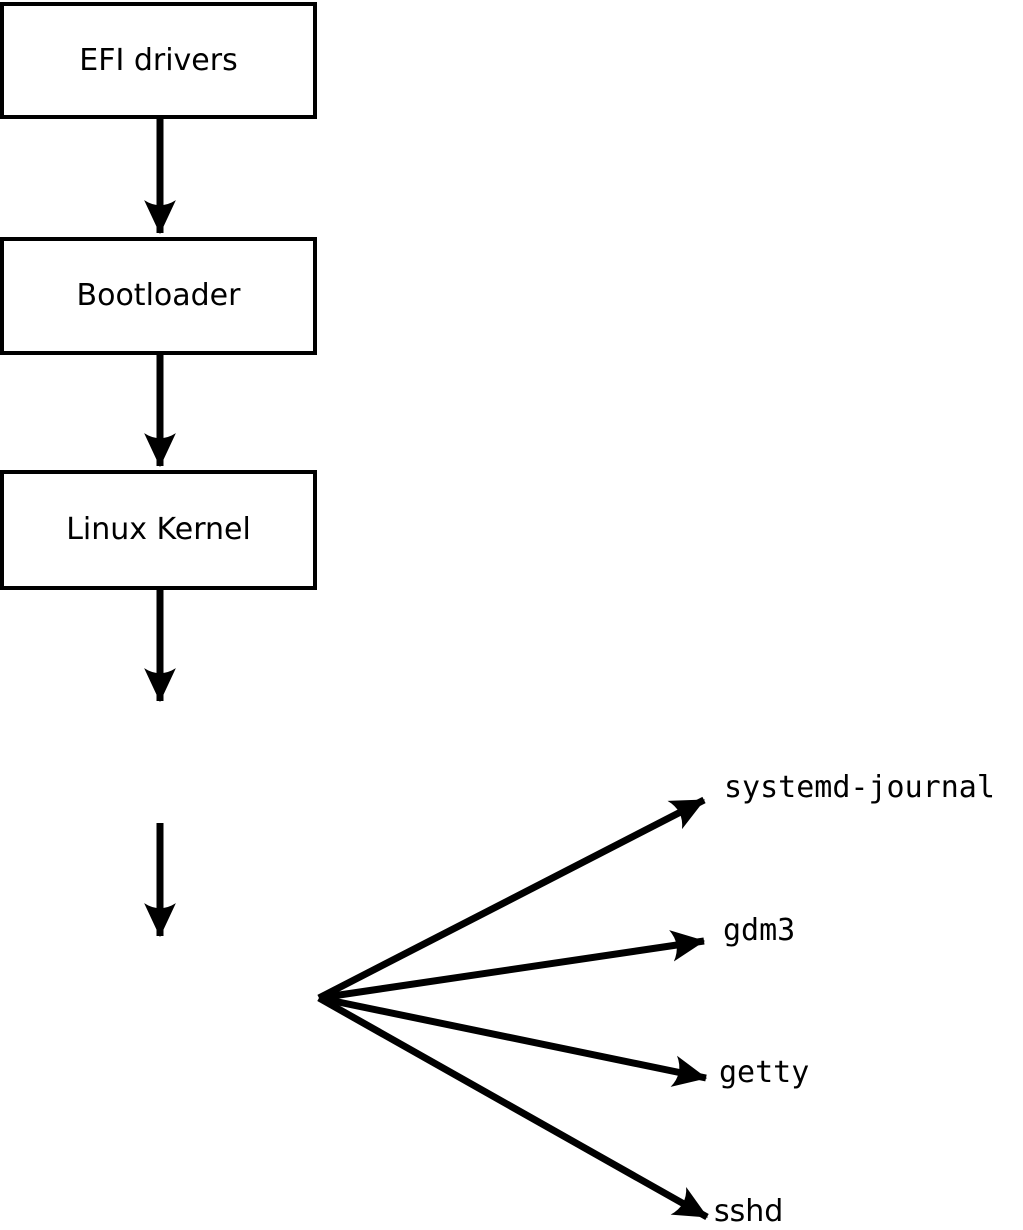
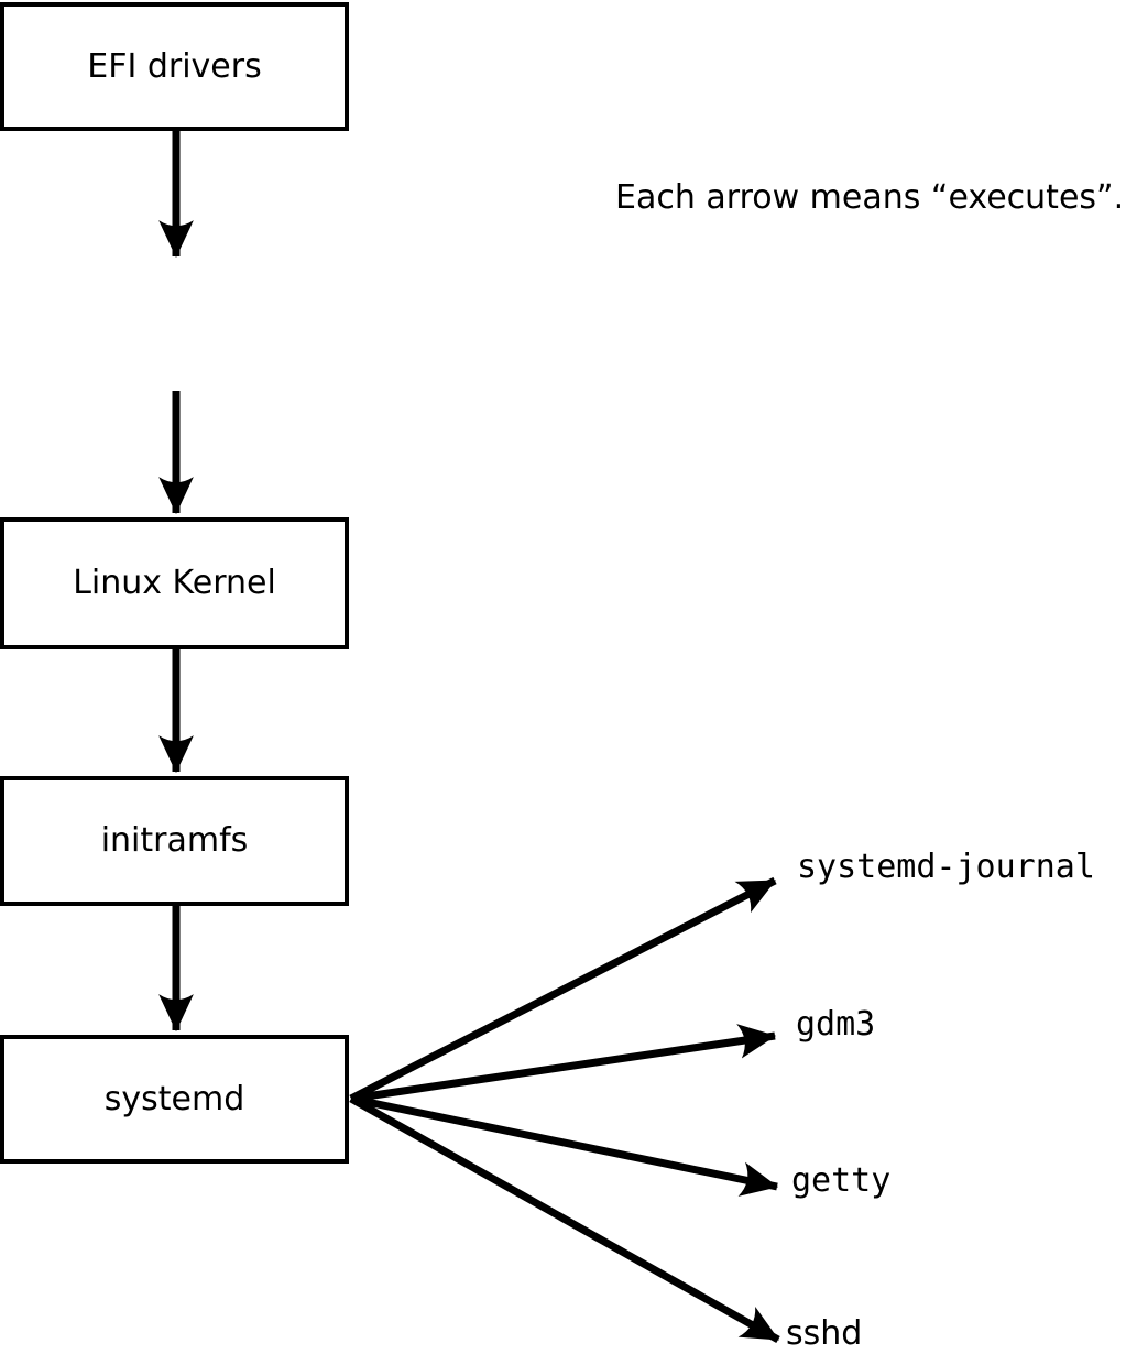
  EFI drivers
- Bootloader
  Linux Kernel
+ initramfs
+ systemd
+ Each arrow means “executes”.
  systemd-journal
  gdm3
  getty
  sshd
